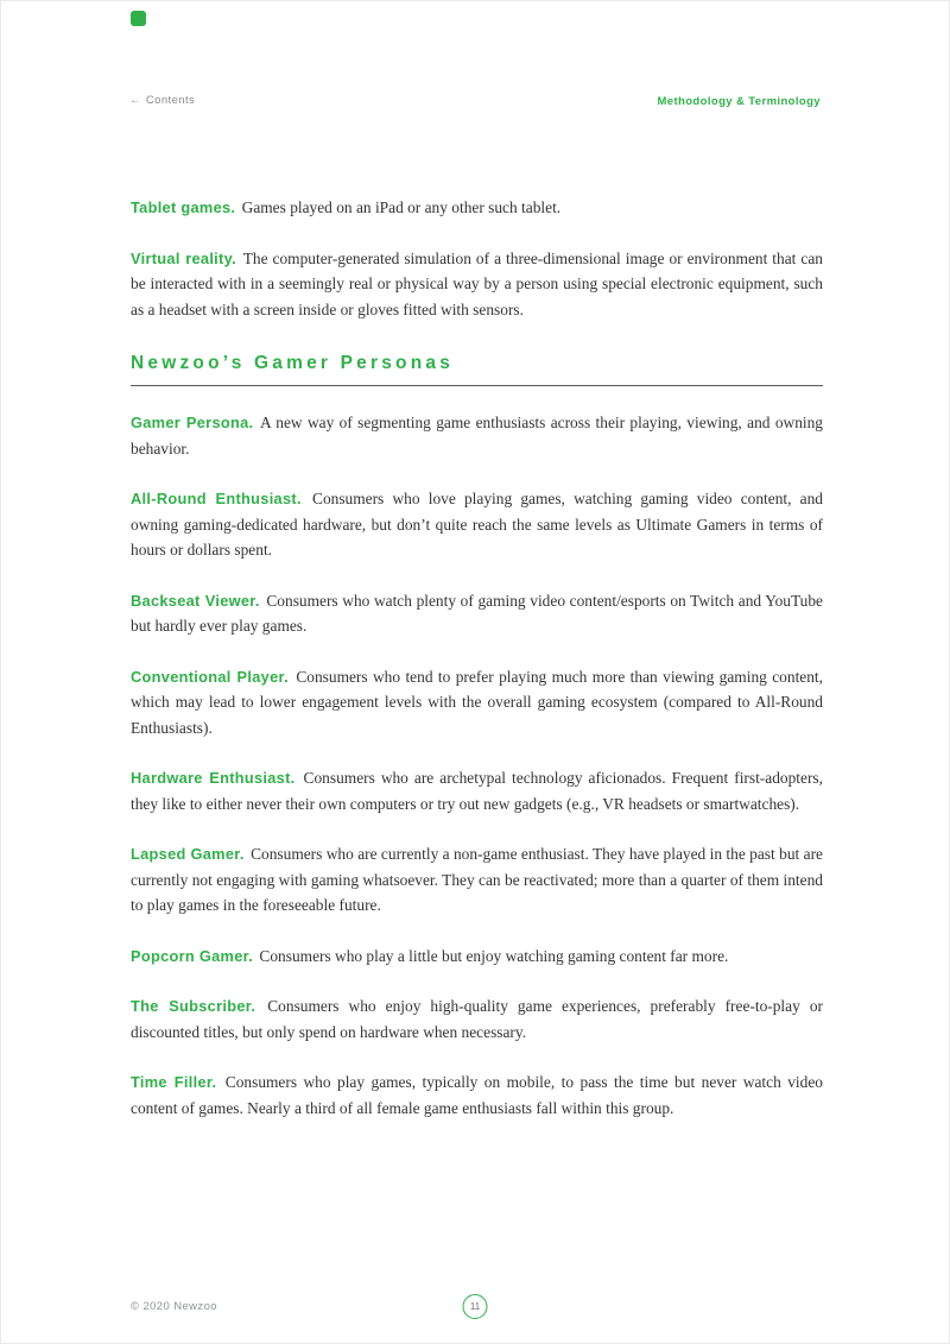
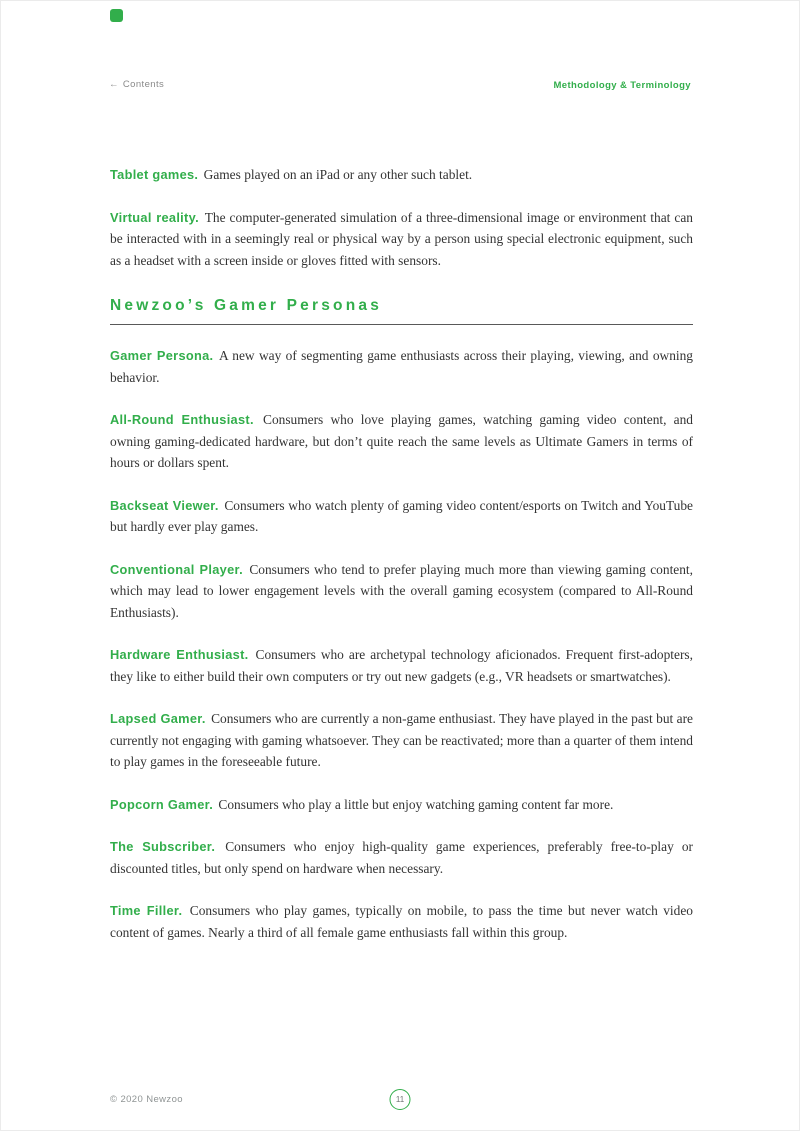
  ← Contents
  Methodology & Terminology
  Tablet games. Games played on an iPad or any other such tablet.
  Virtual reality. The computer-generated simulation of a three-dimensional image or environment that can be interacted with in a seemingly real or physical way by a person using special electronic equipment, such as a headset with a screen inside or gloves fitted with sensors.
  Newzoo’s Gamer Personas
  Gamer Persona. A new way of segmenting game enthusiasts across their playing, viewing, and owning behavior.
  All-Round Enthusiast. Consumers who love playing games, watching gaming video content, and owning gaming-dedicated hardware, but don’t quite reach the same levels as Ultimate Gamers in terms of hours or dollars spent.
  Backseat Viewer. Consumers who watch plenty of gaming video content/esports on Twitch and YouTube but hardly ever play games.
  Conventional Player. Consumers who tend to prefer playing much more than viewing gaming content, which may lead to lower engagement levels with the overall gaming ecosystem (compared to All-Round Enthusiasts).
- Hardware Enthusiast. Consumers who are archetypal technology aficionados. Frequent first-adopters, they like to either never their own computers or try out new gadgets (e.g., VR headsets or smartwatches).
+ Hardware Enthusiast. Consumers who are archetypal technology aficionados. Frequent first-adopters, they like to either build their own computers or try out new gadgets (e.g., VR headsets or smartwatches).
  Lapsed Gamer. Consumers who are currently a non-game enthusiast. They have played in the past but are currently not engaging with gaming whatsoever. They can be reactivated; more than a quarter of them intend to play games in the foreseeable future.
  Popcorn Gamer. Consumers who play a little but enjoy watching gaming content far more.
  The Subscriber. Consumers who enjoy high-quality game experiences, preferably free-to-play or discounted titles, but only spend on hardware when necessary.
  Time Filler. Consumers who play games, typically on mobile, to pass the time but never watch video content of games. Nearly a third of all female game enthusiasts fall within this group.
  © 2020 Newzoo
  11
